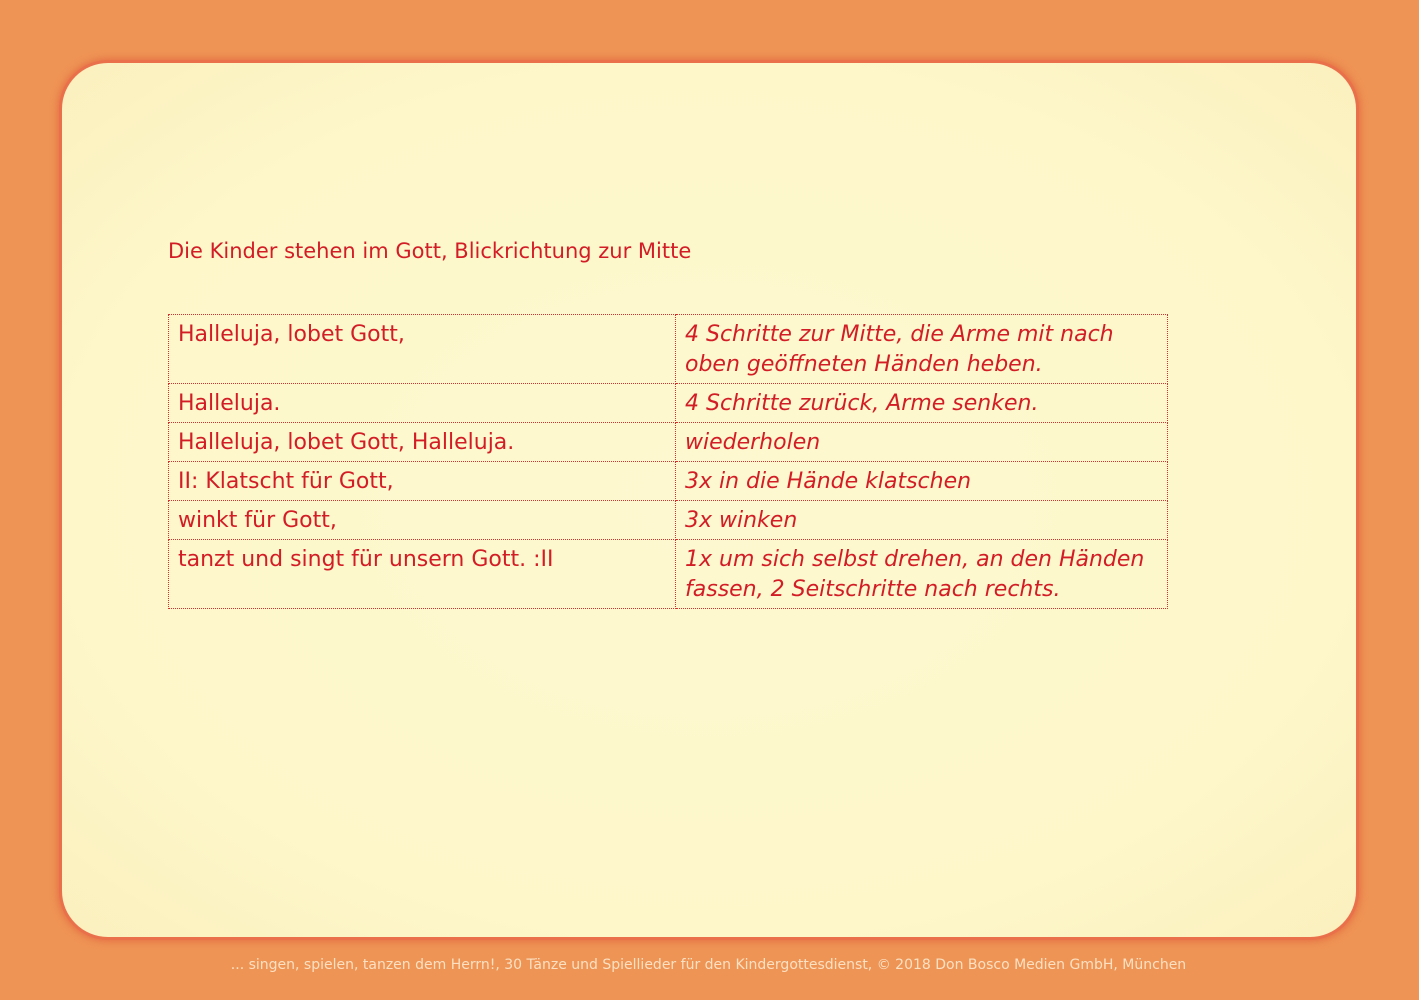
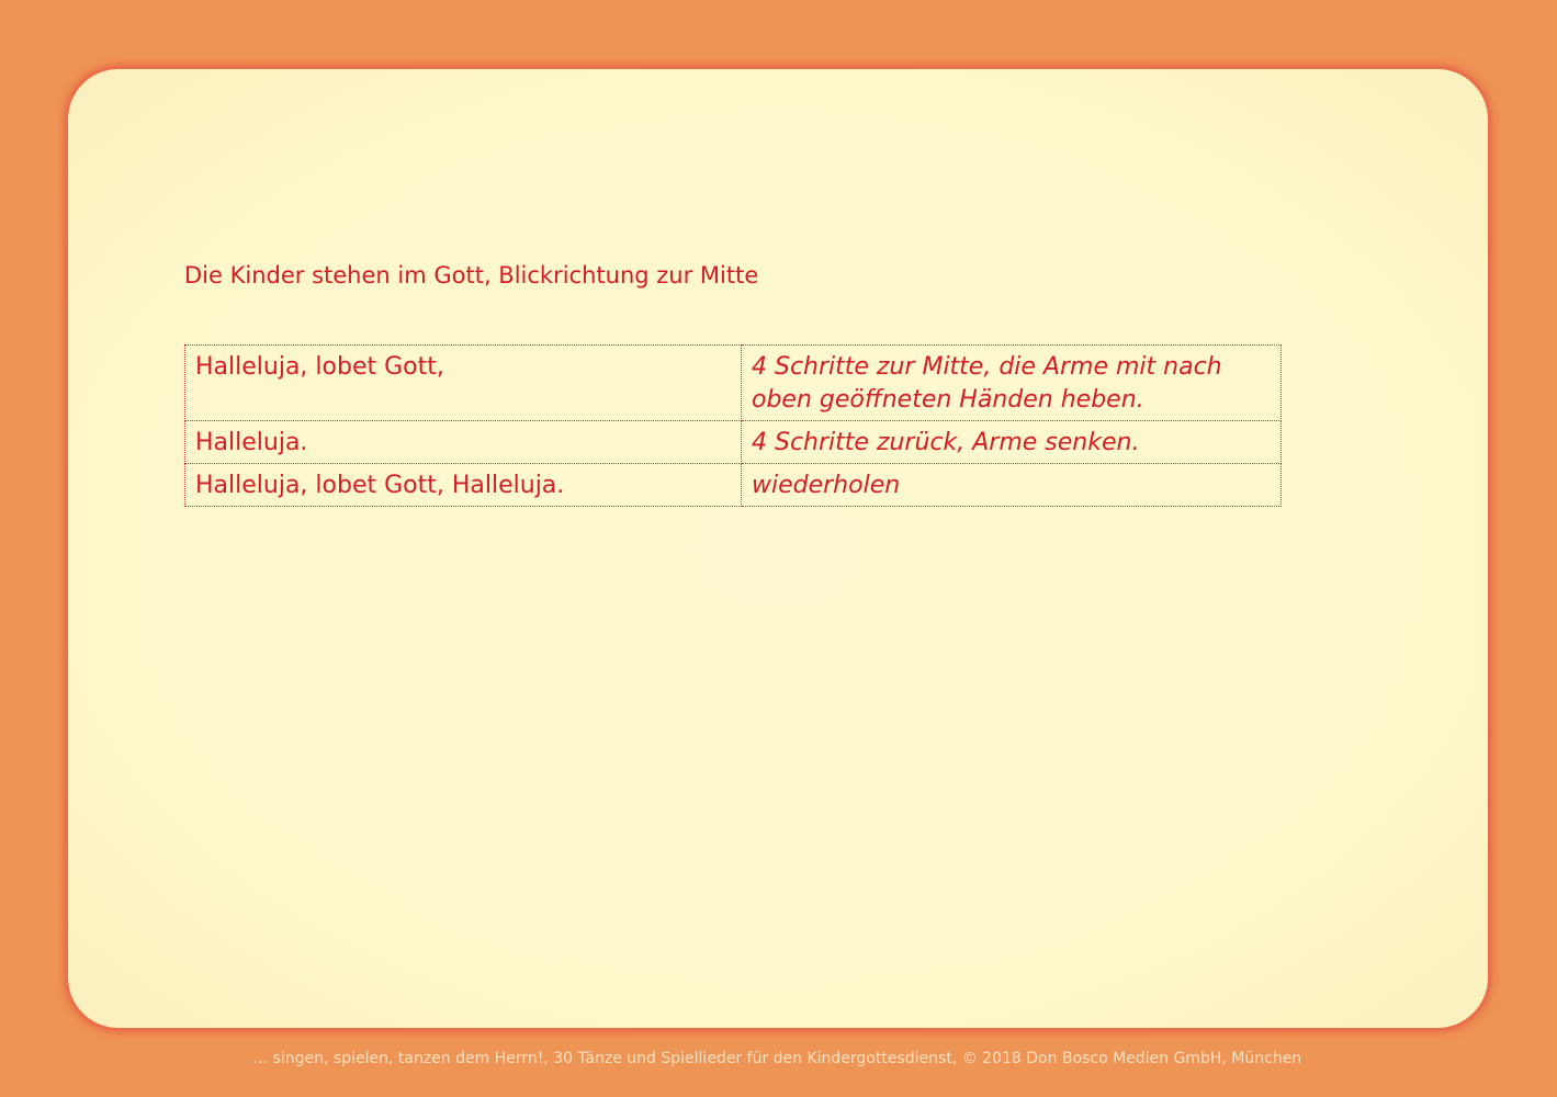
  Die Kinder stehen im Gott, Blickrichtung zur Mitte
  Halleluja, lobet Gott,	4 Schritte zur Mitte, die Arme mit nach oben geöffneten Händen heben.
  Halleluja.	4 Schritte zurück, Arme senken.
  Halleluja, lobet Gott, Halleluja.	wiederholen
- II: Klatscht für Gott,	3x in die Hände klatschen
- winkt für Gott,	3x winken
- tanzt und singt für unsern Gott. :II	1x um sich selbst drehen, an den Händen fassen, 2 Seitschritte nach rechts.
  ... singen, spielen, tanzen dem Herrn!, 30 Tänze und Spiellieder für den Kindergottesdienst, © 2018 Don Bosco Medien GmbH, München
